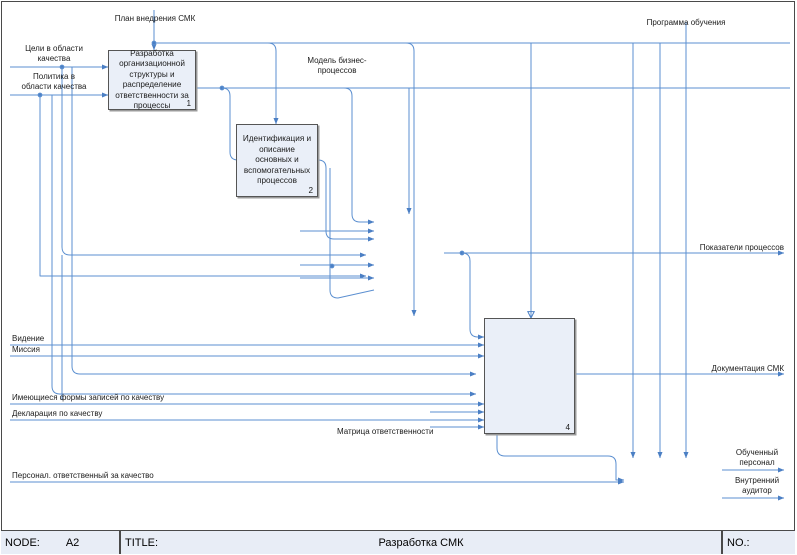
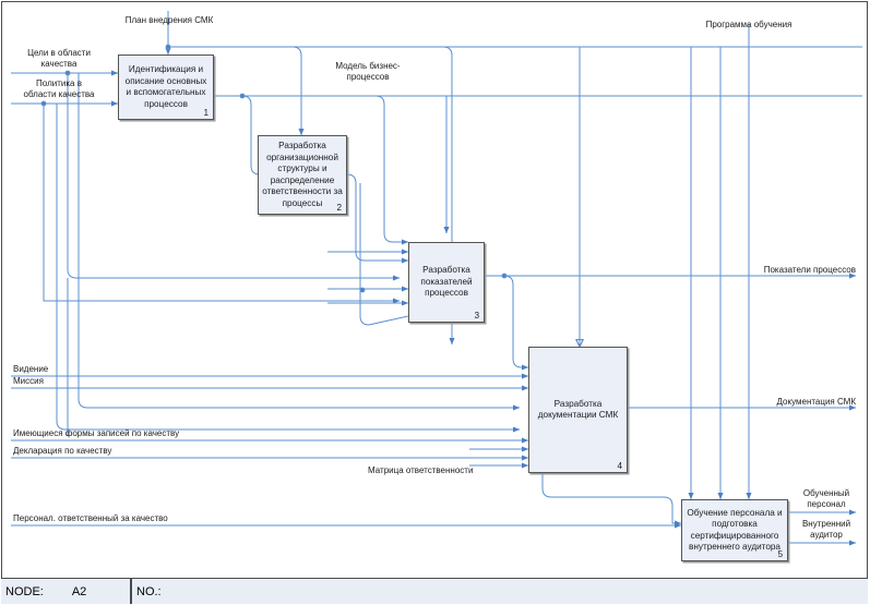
- Разработка организационной структуры и распределение ответственности за процессы
+ Идентификация и описание основных и вспомогательных процессов
  1
- Идентификация и описание основных и вспомогательных процессов
+ Разработка организационной структуры и распределение ответственности за процессы
  2
+ Разработка показателей процессов
+ 3
+ Разработка документации СМК
  4
+ Обучение персонала и подготовка сертифицированного внутреннего аудитора
+ 5
  План внедрения СМК
  Программа обучения
  Цели в области
  качества
  Политика в
  области качества
  Модель бизнес-
  процессов
  Видение
  Миссия
  Имеющиеся формы записей по качеству
  Декларация по качеству
  Матрица ответственности
  Персонал. ответственный за качество
  Показатели процессов
  Документация СМК
  Обученный
  персонал
  Внутренний
  аудитор
  NODE:
  A2
- TITLE:
- Разработка СМК
  NO.:
